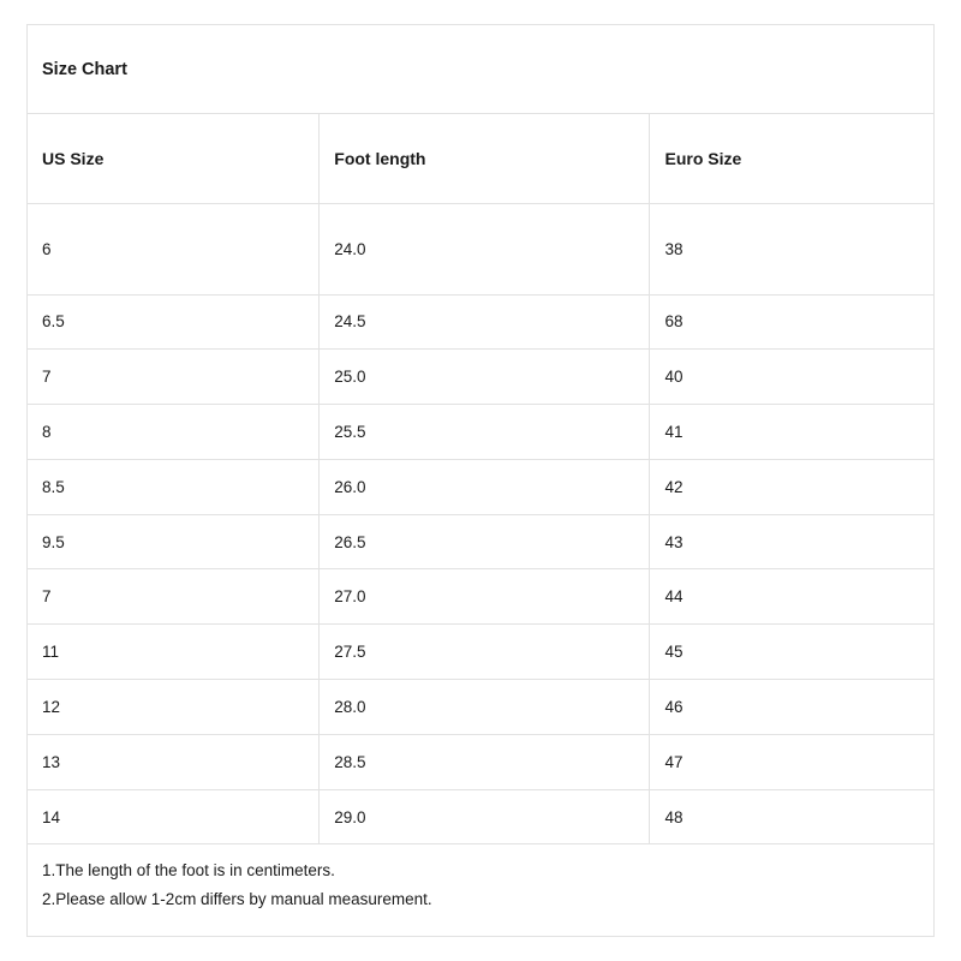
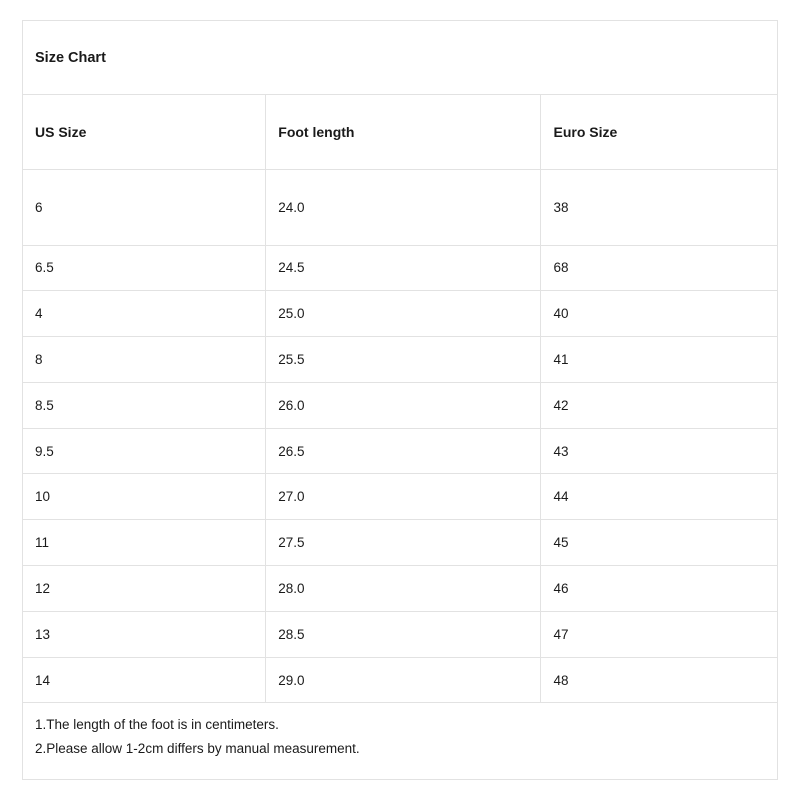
  Size Chart
  US Size	Foot length	Euro Size
  6	24.0	38
  6.5	24.5	68
- 7	25.0	40
+ 4	25.0	40
  8	25.5	41
  8.5	26.0	42
  9.5	26.5	43
- 7	27.0	44
+ 10	27.0	44
  11	27.5	45
  12	28.0	46
  13	28.5	47
  14	29.0	48
  1.The length of the foot is in centimeters.
  2.Please allow 1-2cm differs by manual measurement.
